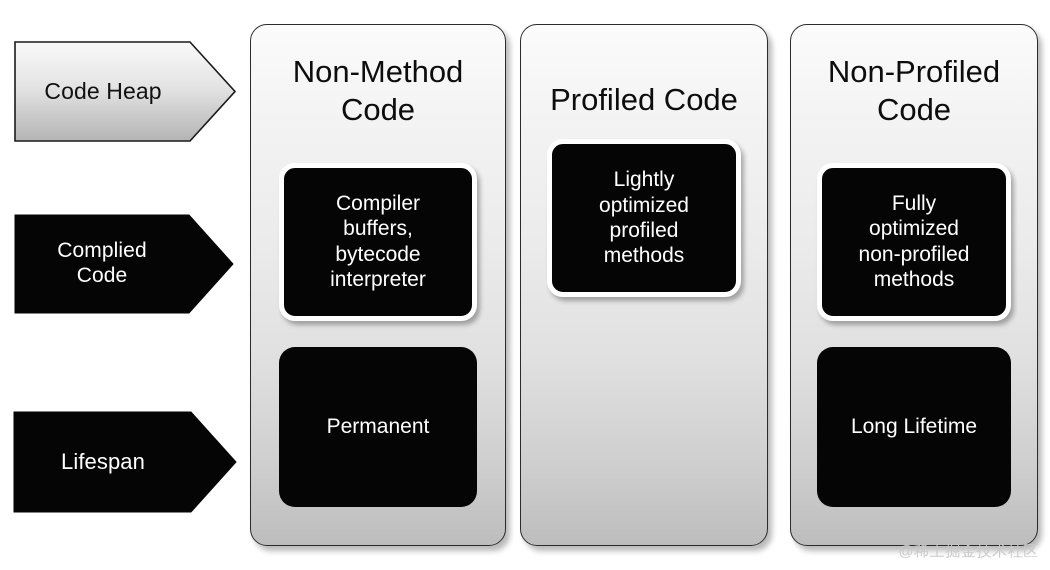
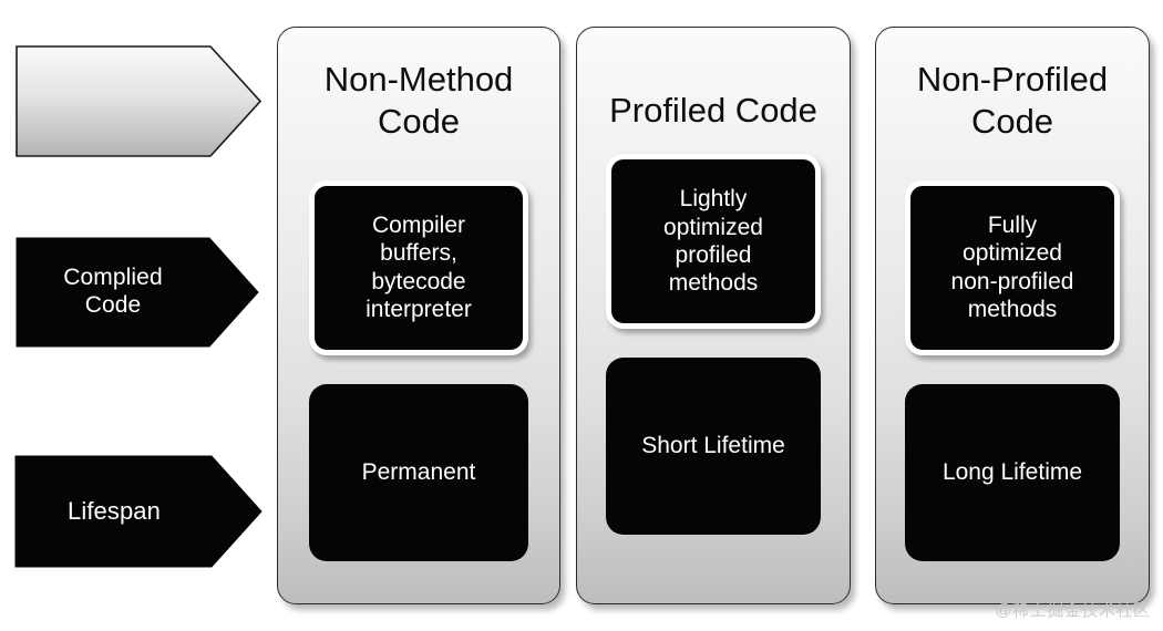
- Code Heap
  Complied
  Code
  Lifespan
  Non-Method
  Code
  Compiler
  buffers,
  bytecode
  interpreter
  Permanent
  Profiled Code
  Lightly
  optimized
  profiled
  methods
+ Short Lifetime
  Non-Profiled
  Code
  Fully
  optimized
  non-profiled
  methods
  Long Lifetime
  @稀土掘金技术社区
